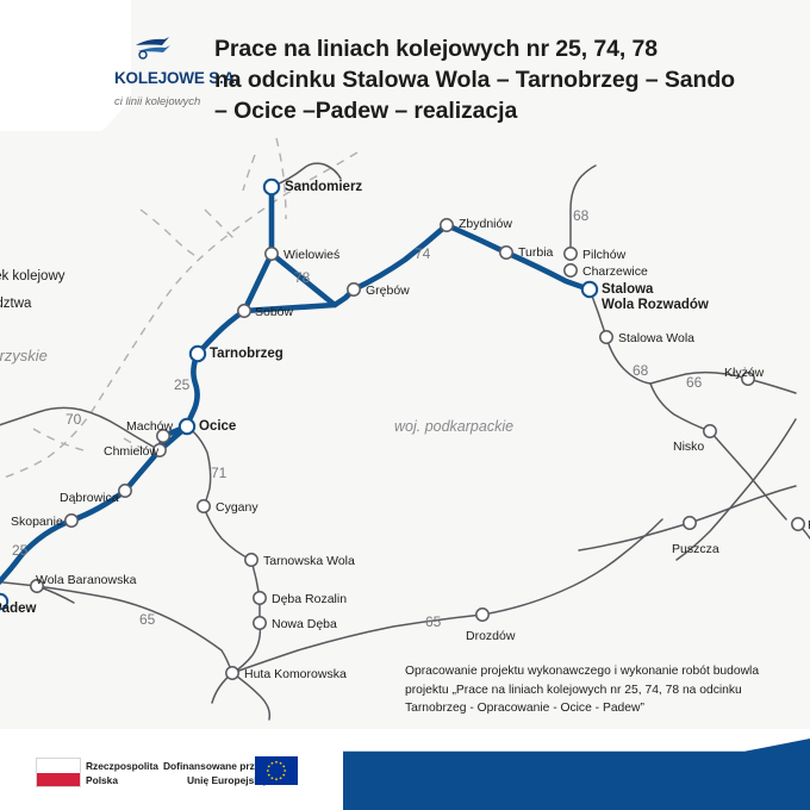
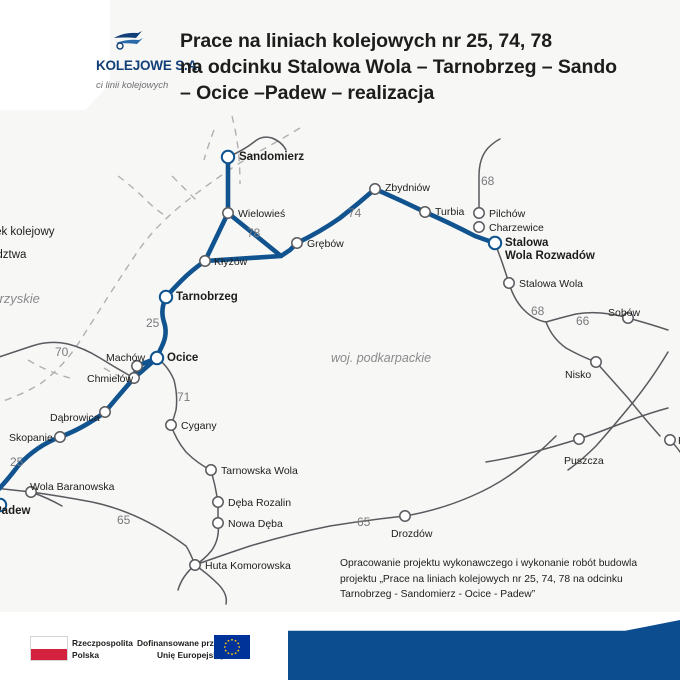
  KOLEJOWE S.A.
  ci linii kolejowych
  Prace na liniach kolejowych nr 25, 74, 78
  na odcinku Stalowa Wola – Tarnobrzeg – Sando
  – Ocice –Padew – realizacja
  woj. podkarpackie
  Sandomierz
  Wielowieś
- Sobów
+ Kłyżów
  Grębów
  Zbydniów
  Turbia
  Pilchów
  Charzewice
  Stalowa
  Wola Rozwadów
  Stalowa Wola
- Kłyżów
+ Sobów
  Nisko
  Puszcza
  Tarnobrzeg
  Ocice
  Machów
  Chmielów
  Dąbrowica
  Skopanie
  Cygany
  Wola Baranowska
  adew
  Tarnowska Wola
  Dęba Rozalin
  Nowa Dęba
  Huta Komorowska
  Drozdów
  78
  74
  68
  68
  66
  25
  70
  71
  25
  65
  65
  Opracowanie projektu wykonawczego i wykonanie robót budowla
  projektu „Prace na liniach kolejowych nr 25, 74, 78 na odcinku
- Tarnobrzeg - Opracowanie - Ocice - Padew”
+ Tarnobrzeg - Sandomierz - Ocice - Padew”
  Rzeczpospolita
  Polska
  Dofinansowane prz
  Unię Europejs
